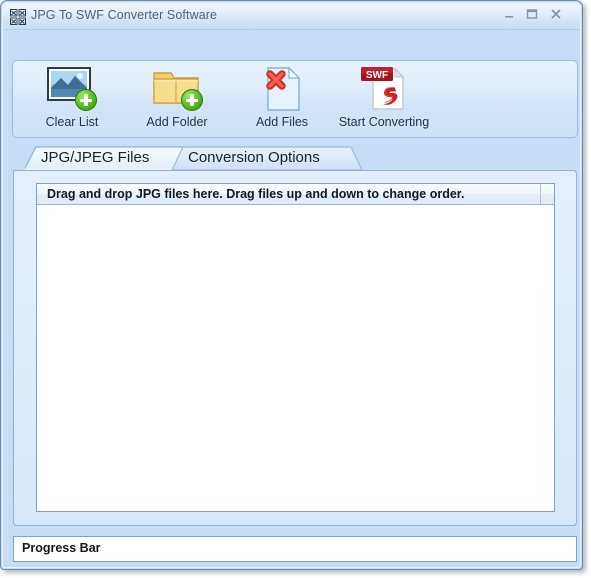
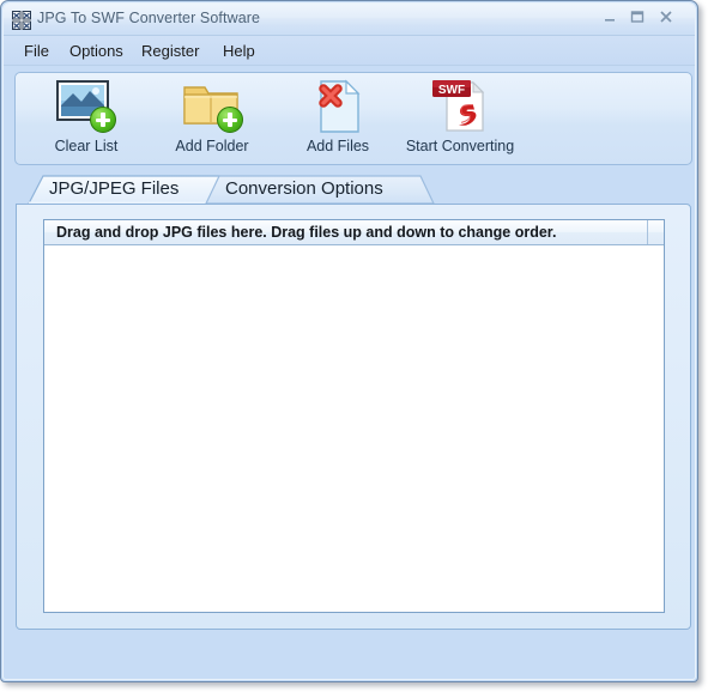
  JPG To SWF Converter Software
+ File
+ Options
+ Register
+ Help
  Clear List
  Add Folder
  Add Files
  SWF
  Start Converting
  JPG/JPEG Files
  Conversion Options
  Drag and drop JPG files here. Drag files up and down to change order.
- Progress Bar
